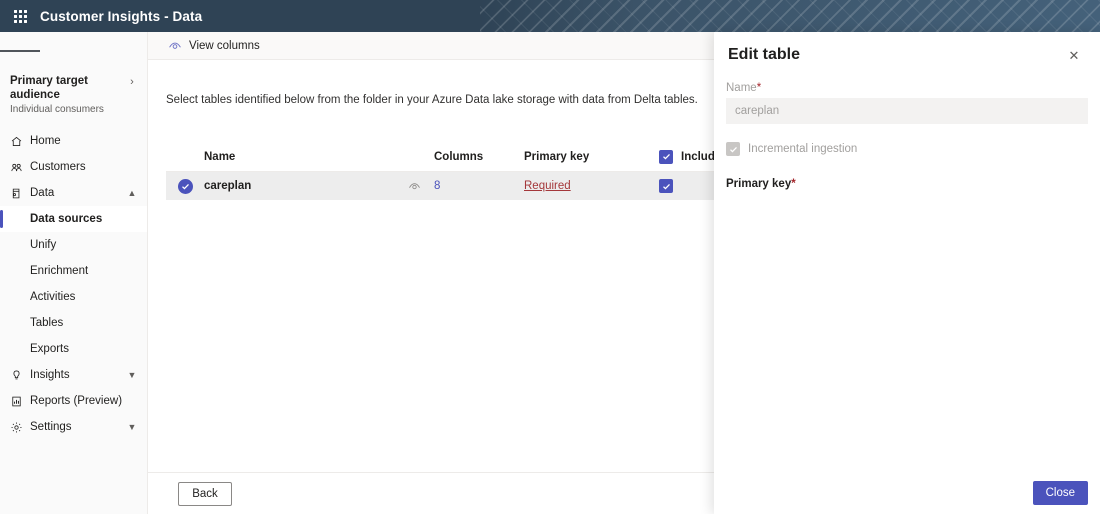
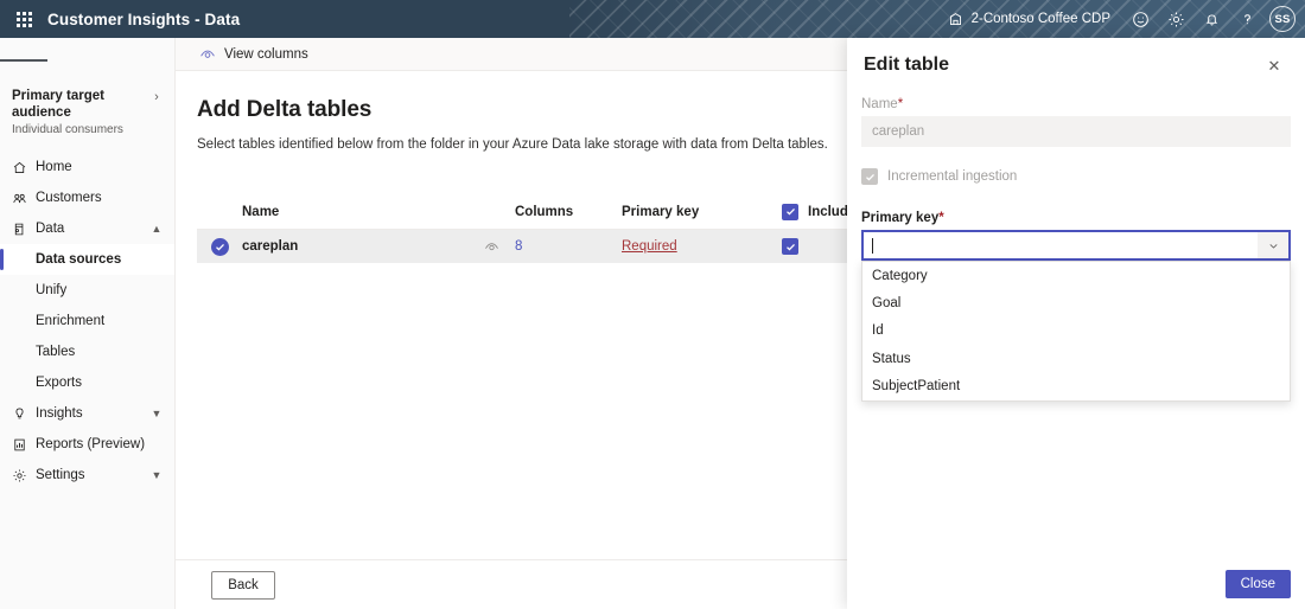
  Customer Insights - Data
+ 2-Contoso Coffee CDP
+ SS
  Primary target audience
  Individual consumers
  ›
  Home
  Customers
  Data
  ▲
  Data sources
  Unify
  Enrichment
- Activities
  Tables
  Exports
  Insights
  ▼
  Reports (Preview)
  Settings
  ▼
  View columns
+ Add Delta tables
  Select tables identified below from the folder in your Azure Data lake storage with data from Delta tables.
  Name
  Columns
  Primary key
  Includ
  careplan
  8
  Required
  Back
  Edit table
  ✕
  Name*
  careplan
  Incremental ingestion
  Primary key*
+ Category
+ Goal
+ Id
+ Status
+ SubjectPatient
  Close
